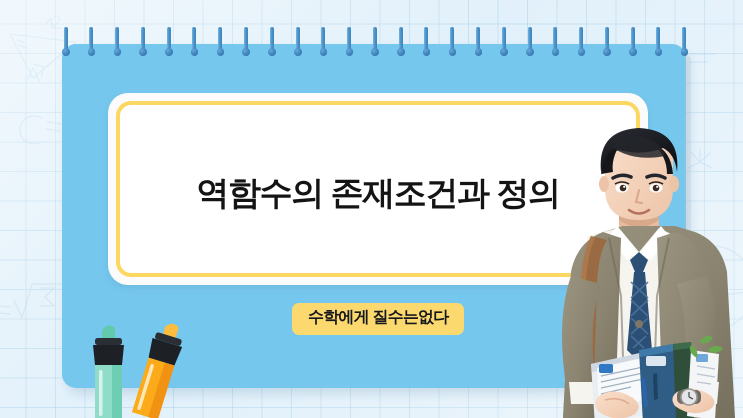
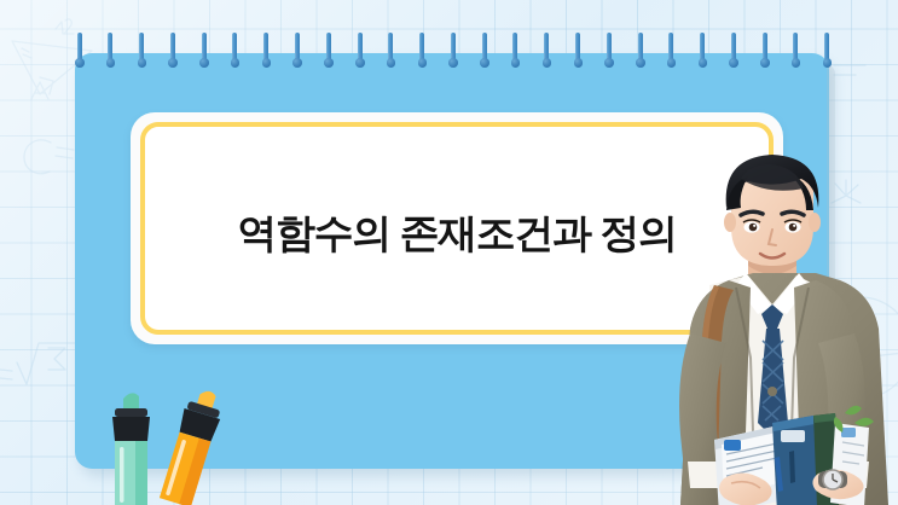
  역함수의 존재조건과 정의
- 수학에게 질수는없다
